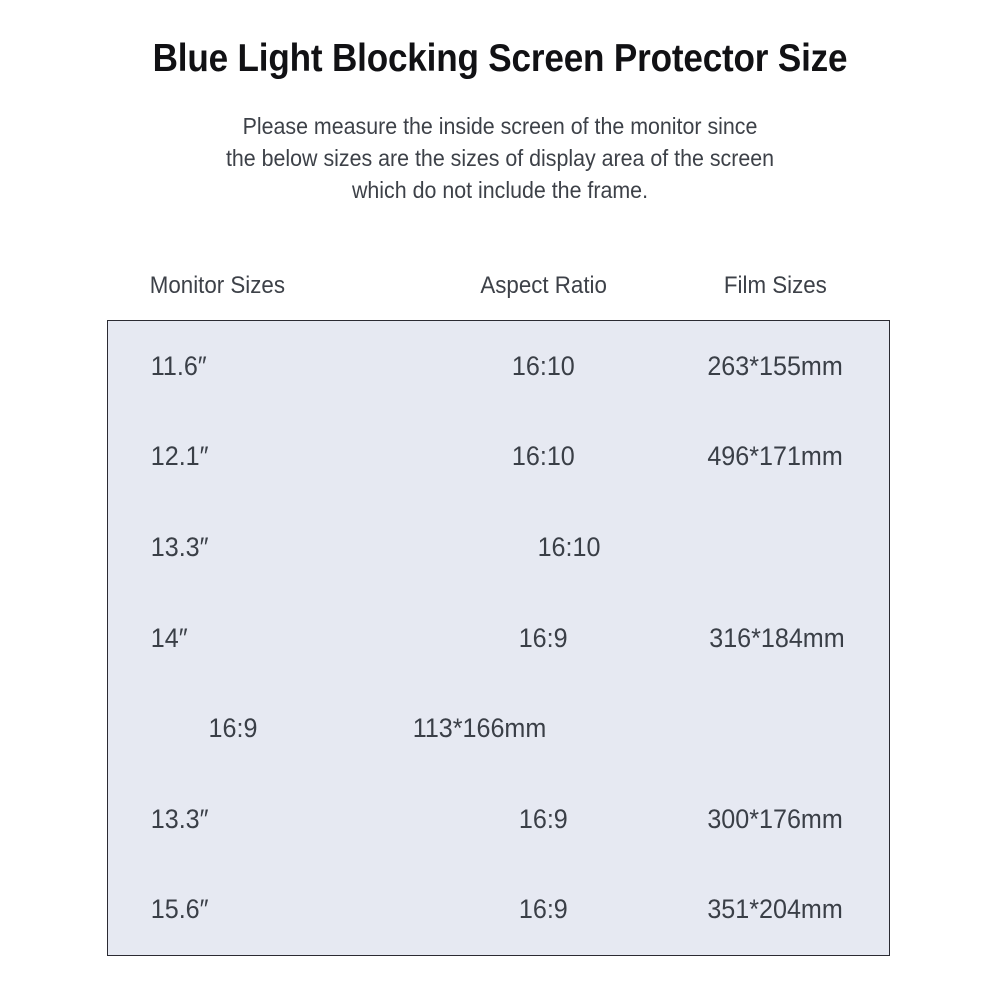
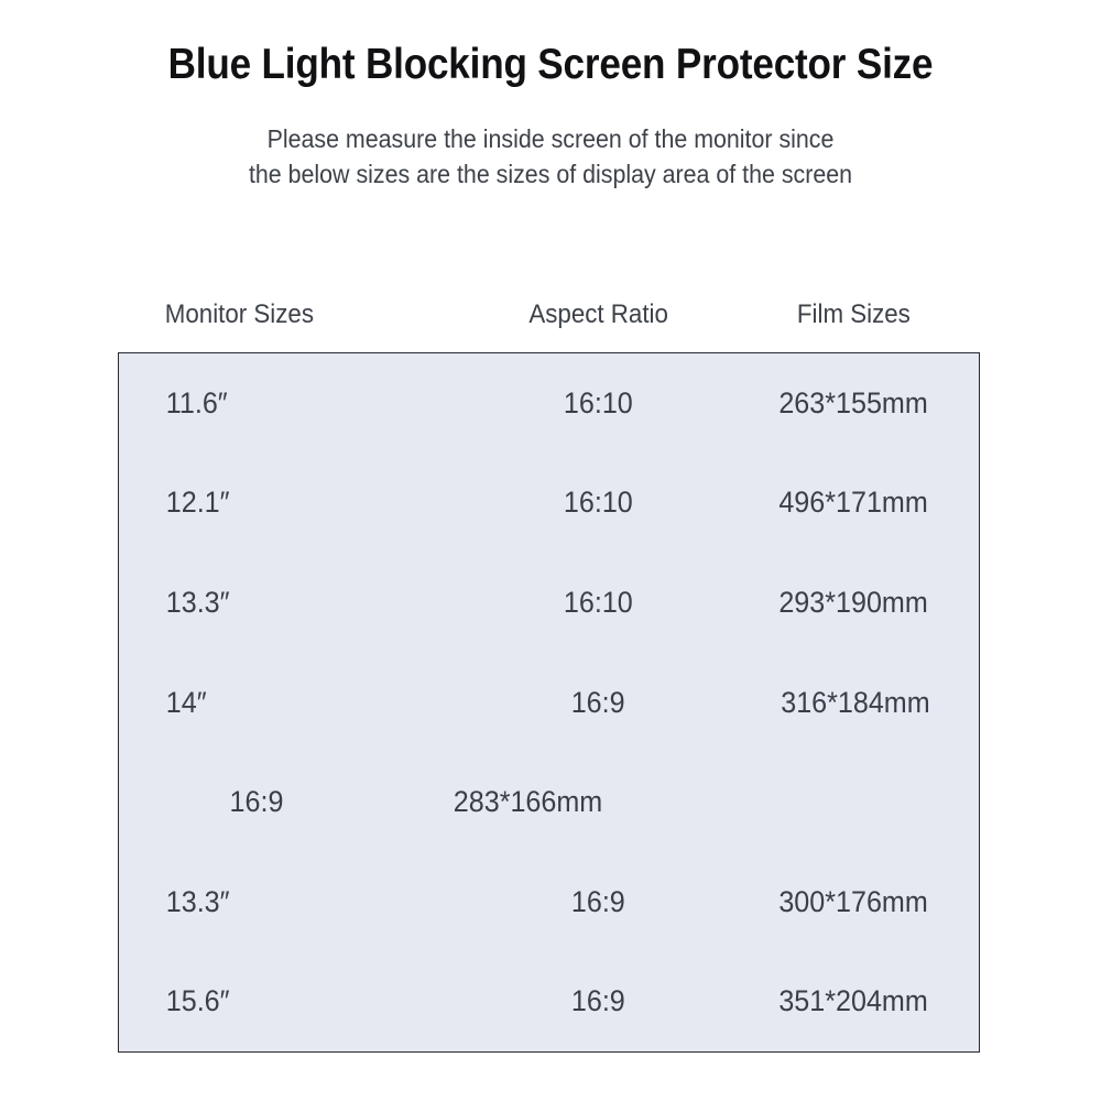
  Blue Light Blocking Screen Protector Size
  Please measure the inside screen of the monitor since
  the below sizes are the sizes of display area of the screen
- which do not include the frame.
  Monitor Sizes
  Aspect Ratio
  Film Sizes
  11.6″
  16:10
  263*155mm
  12.1″
  16:10
  496*171mm
  13.3″
  16:10
+ 293*190mm
  14″
  16:9
  316*184mm
  16:9
- 113*166mm
+ 283*166mm
  13.3″
  16:9
  300*176mm
  15.6″
  16:9
  351*204mm
